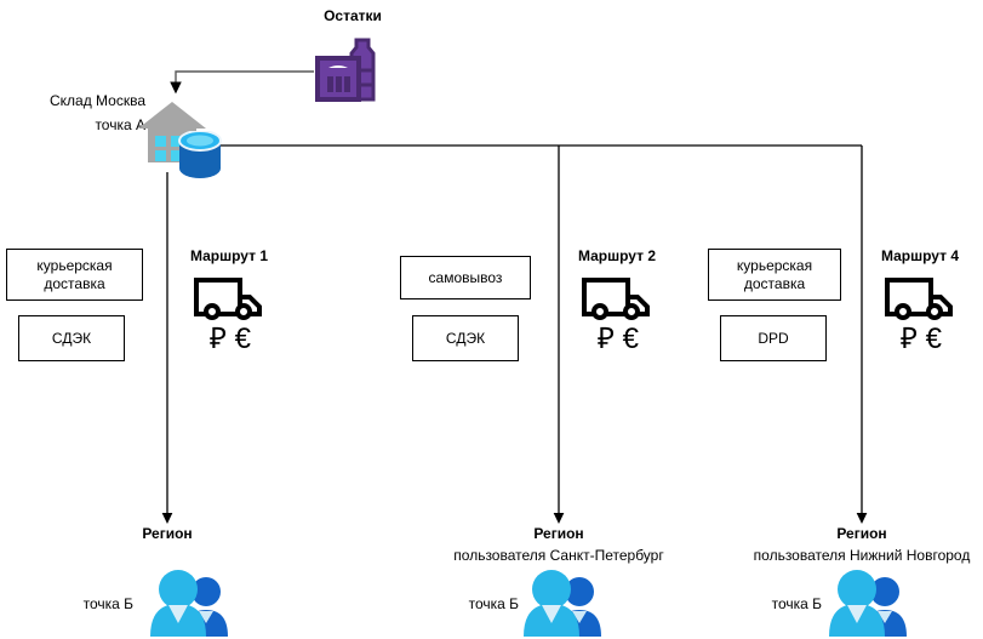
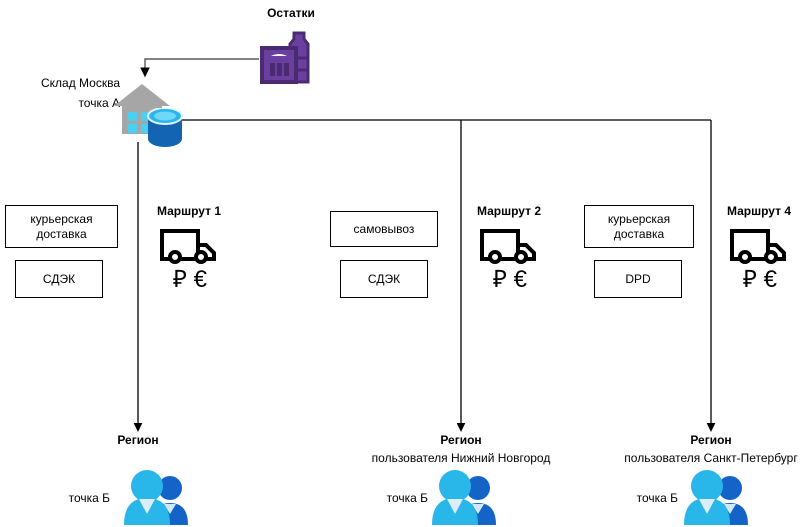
  Остатки
  Склад Москва
  точка А
  курьерская доставка
  СДЭК
  Маршрут 1
  ₽ €
  самовывоз
  СДЭК
  Маршрут 2
  ₽ €
  курьерская доставка
  DPD
  Маршрут 4
  ₽ €
  Регион
  точка Б
  Регион
- пользователя Санкт-Петербург
+ пользователя Нижний Новгород
  точка Б
  Регион
- пользователя Нижний Новгород
+ пользователя Санкт-Петербург
  точка Б
